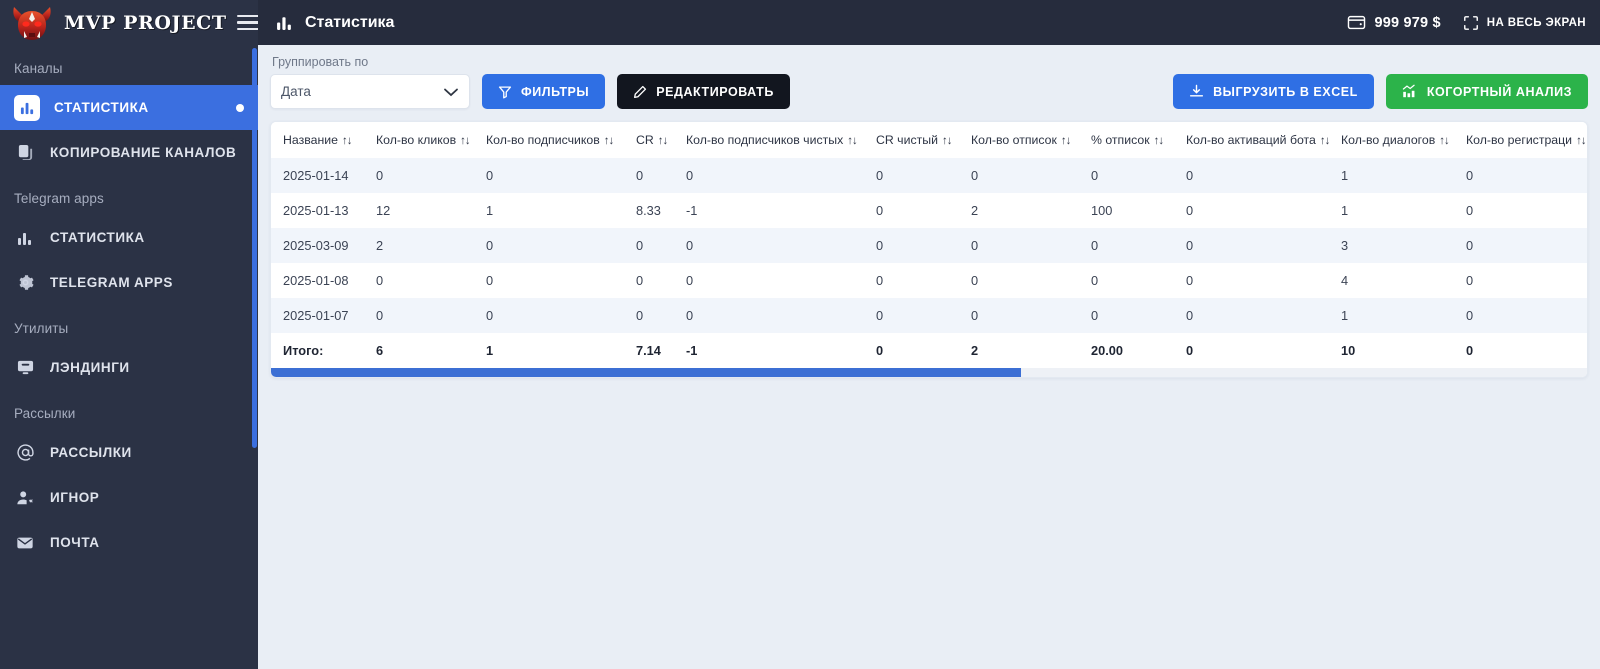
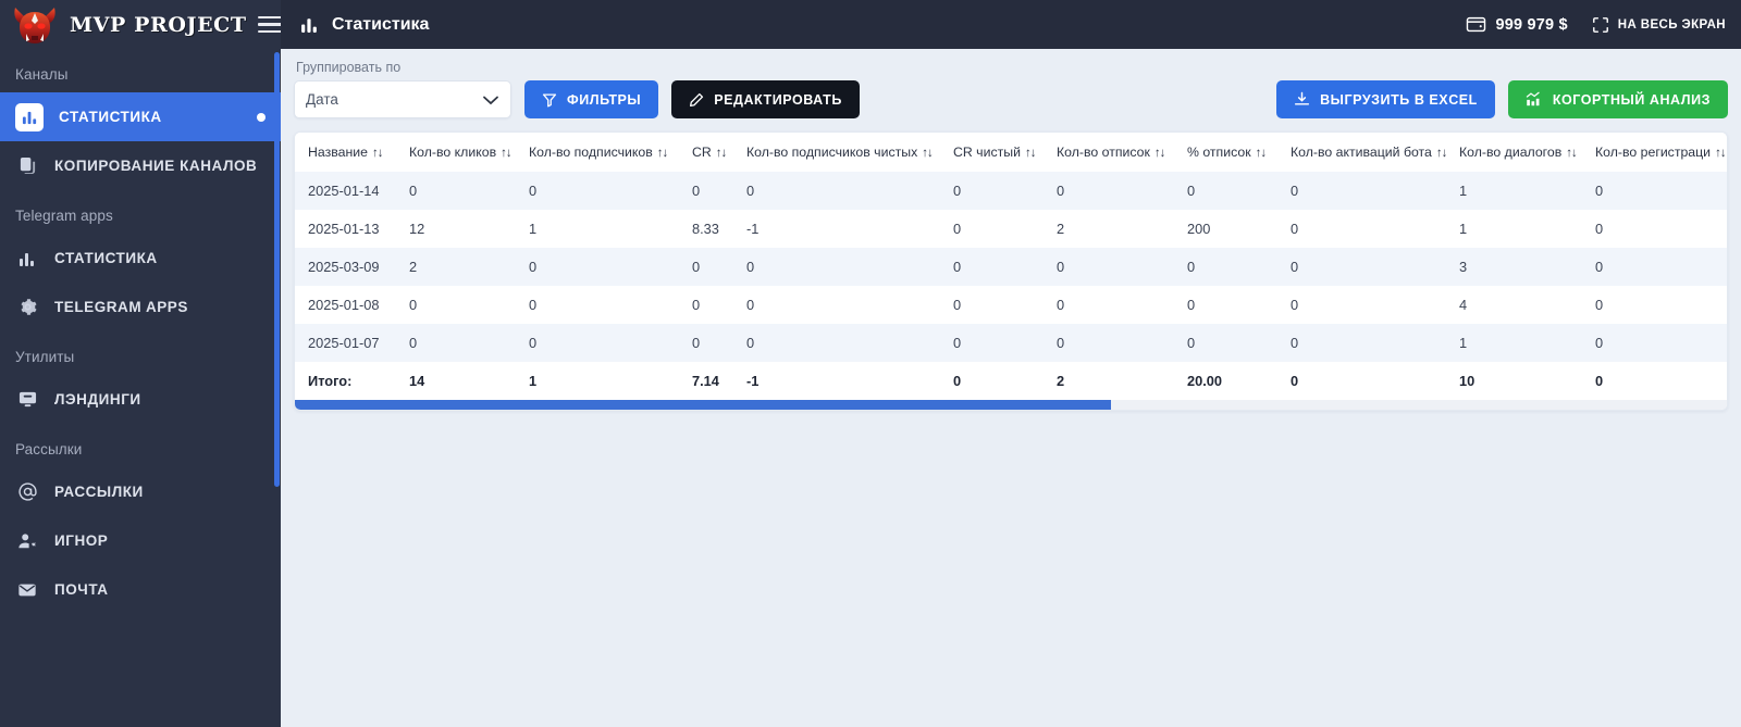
  MVP PROJECT
  Каналы
  СТАТИСТИКА
  КОПИРОВАНИЕ КАНАЛОВ
  Telegram apps
  СТАТИСТИКА
  TELEGRAM APPS
  Утилиты
  ЛЭНДИНГИ
  Рассылки
  РАССЫЛКИ
  ИГНОР
  ПОЧТА
  Статистика
  999 979 $
  НА ВЕСЬ ЭКРАН
  Группировать по
  Дата
  ФИЛЬТРЫ
  РЕДАКТИРОВАТЬ
  ВЫГРУЗИТЬ В EXCEL
  КОГОРТНЫЙ АНАЛИЗ
  Название ↑↓	Кол-во кликов ↑↓	Кол-во подписчиков ↑↓	CR ↑↓	Кол-во подписчиков чистых ↑↓	CR чистый ↑↓	Кол-во отписок ↑↓	% отписок ↑↓	Кол-во активаций бота ↑↓	Кол-во диалогов ↑↓	Кол-во регистраци ↑↓
  2025-01-14	0	0	0	0	0	0	0	0	1	0
- 2025-01-13	12	1	8.33	-1	0	2	100	0	1	0
+ 2025-01-13	12	1	8.33	-1	0	2	200	0	1	0
  2025-03-09	2	0	0	0	0	0	0	0	3	0
  2025-01-08	0	0	0	0	0	0	0	0	4	0
  2025-01-07	0	0	0	0	0	0	0	0	1	0
- Итого:	6	1	7.14	-1	0	2	20.00	0	10	0
+ Итого:	14	1	7.14	-1	0	2	20.00	0	10	0
